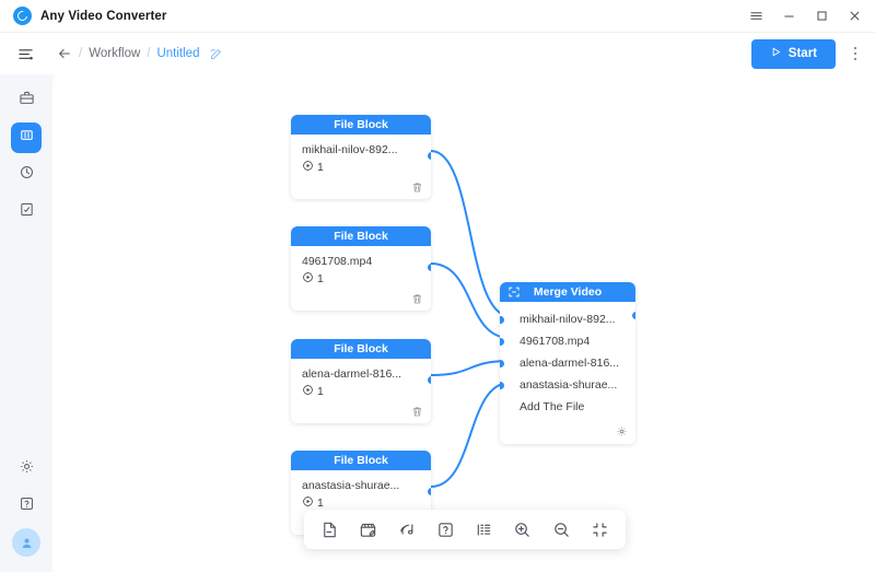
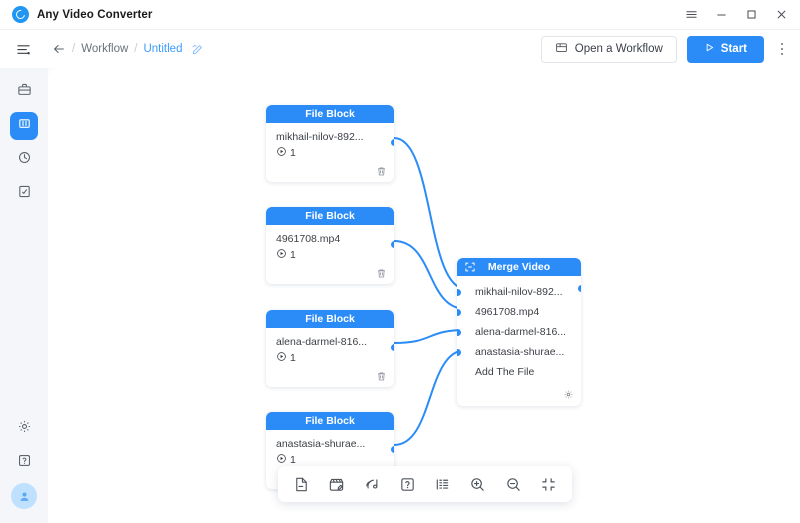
  Any Video Converter
  /
  Workflow
  /
  Untitled
+ Open a Workflow
  Start
  File Block
  mikhail-nilov-892...
  1
  File Block
  4961708.mp4
  1
  File Block
  alena-darmel-816...
  1
  File Block
  anastasia-shurae...
  1
  Merge Video
  mikhail-nilov-892...
  4961708.mp4
  alena-darmel-816...
  anastasia-shurae...
  Add The File
